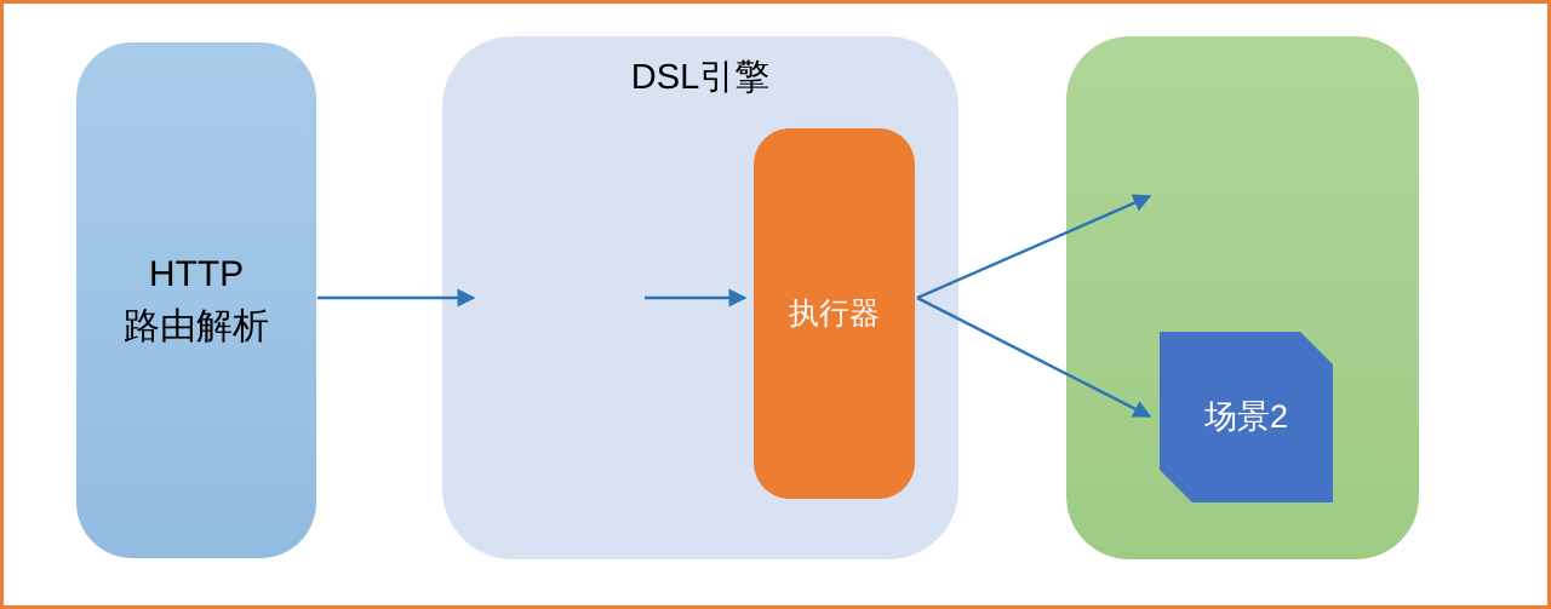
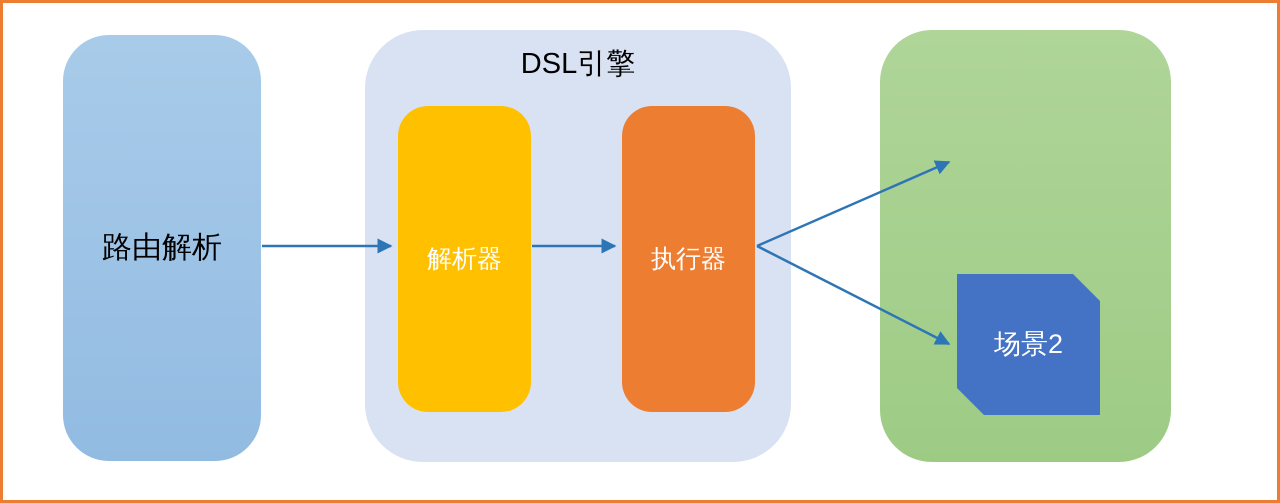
- HTTP
  路由解析
  DSL引擎
+ 解析器
  执行器
  场景2
